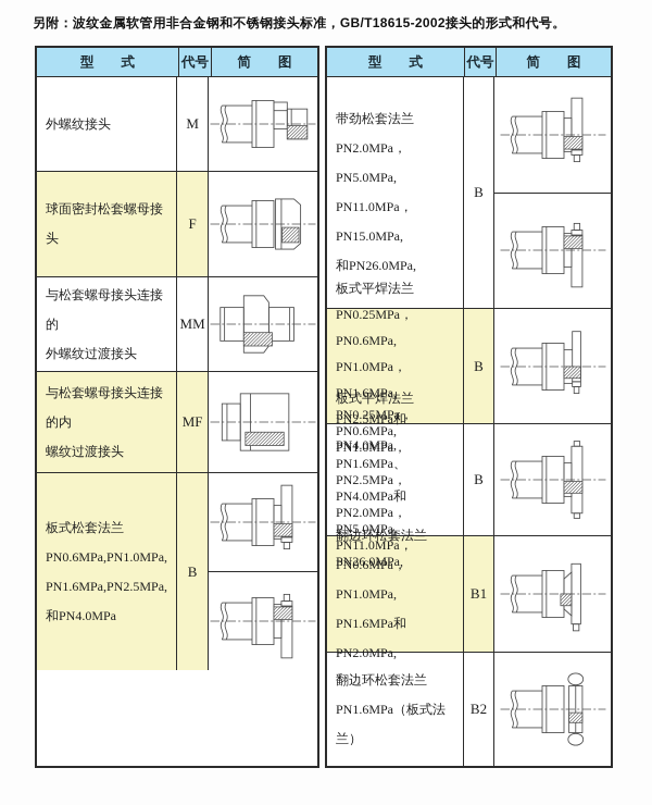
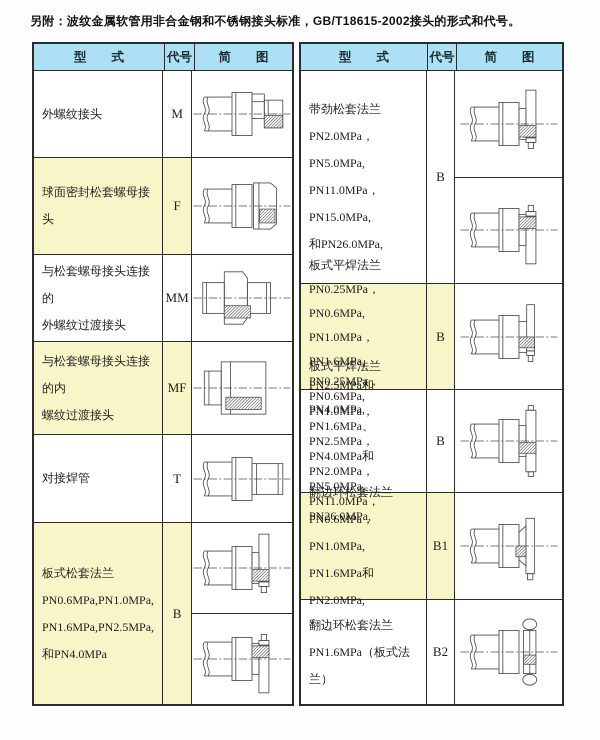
  另附：波纹金属软管用非合金钢和不锈钢接头标准，GB/T18615-2002接头的形式和代号。
  型 式
  代号
  简 图
  外螺纹接头
  M
  球面密封松套螺母接头
  F
  与松套螺母接头连接的
  外螺纹过渡接头
  MM
  与松套螺母接头连接的内
  螺纹过渡接头
  MF
+ 对接焊管
+ T
  板式松套法兰
  PN0.6MPa,PN1.0MPa,
  PN1.6MPa,PN2.5MPa,
  和PN4.0MPa
  B
  型 式
  代号
  简 图
  带劲松套法兰
  PN2.0MPa，PN5.0MPa,
  PN11.0MPa，PN15.0MPa,
  和PN26.0MPa,
  B
  板式平焊法兰
  PN0.25MPa，PN0.6MPa,
  PN1.0MPa，PN1.6MPa,
  B
  板式平焊法兰
  PN0.25MPa，PN0.6MPa,
  PN1.0MPa，PN1.6MPa、
  PN2.5MPa，PN4.0MPa和
  PN2.0MPa，PN5.0MPa,
  B
  翻边环松套法兰
  PN0.6MPa，PN1.0MPa,
  B1
  翻边环松套法兰
  PN1.6MPa（板式法兰）
  B2
